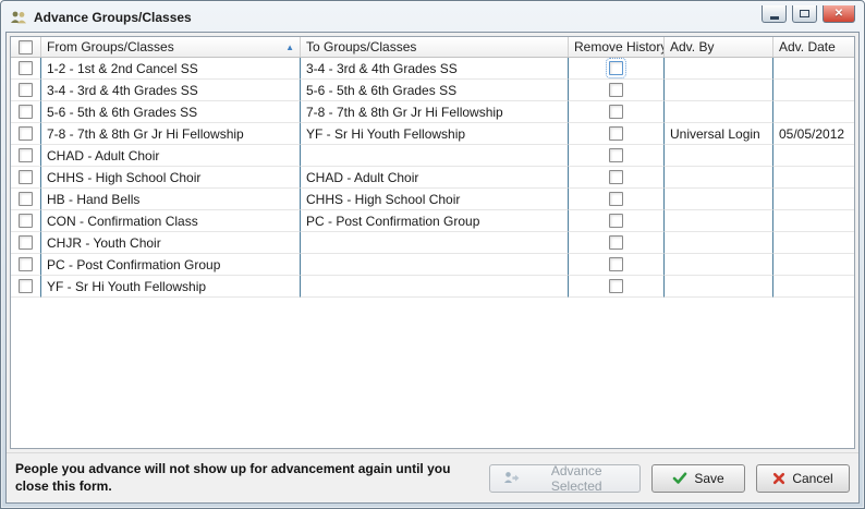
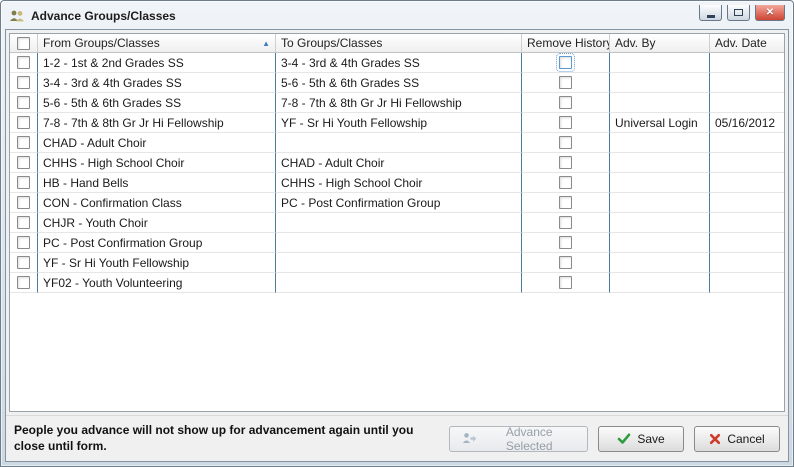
  Advance Groups/Classes
  ✕
  From Groups/Classes
  ▲
  To Groups/Classes
  Remove Histor
  Adv. By
  Adv. Date
- 1-2 - 1st & 2nd Cancel SS
+ 1-2 - 1st & 2nd Grades SS
  3-4 - 3rd & 4th Grades SS
  3-4 - 3rd & 4th Grades SS
  5-6 - 5th & 6th Grades SS
  5-6 - 5th & 6th Grades SS
  7-8 - 7th & 8th Gr Jr Hi Fellowship
  7-8 - 7th & 8th Gr Jr Hi Fellowship
  YF - Sr Hi Youth Fellowship
  Universal Login
- 05/05/2012
+ 05/16/2012
  CHAD - Adult Choir
  CHHS - High School Choir
  CHAD - Adult Choir
  HB - Hand Bells
  CHHS - High School Choir
  CON - Confirmation Class
  PC - Post Confirmation Group
  CHJR - Youth Choir
  PC - Post Confirmation Group
  YF - Sr Hi Youth Fellowship
+ YF02 - Youth Volunteering
- People you advance will not show up for advancement again until you close this form.
+ People you advance will not show up for advancement again until you close until form.
  Advance Selected
  Save
  Cancel
